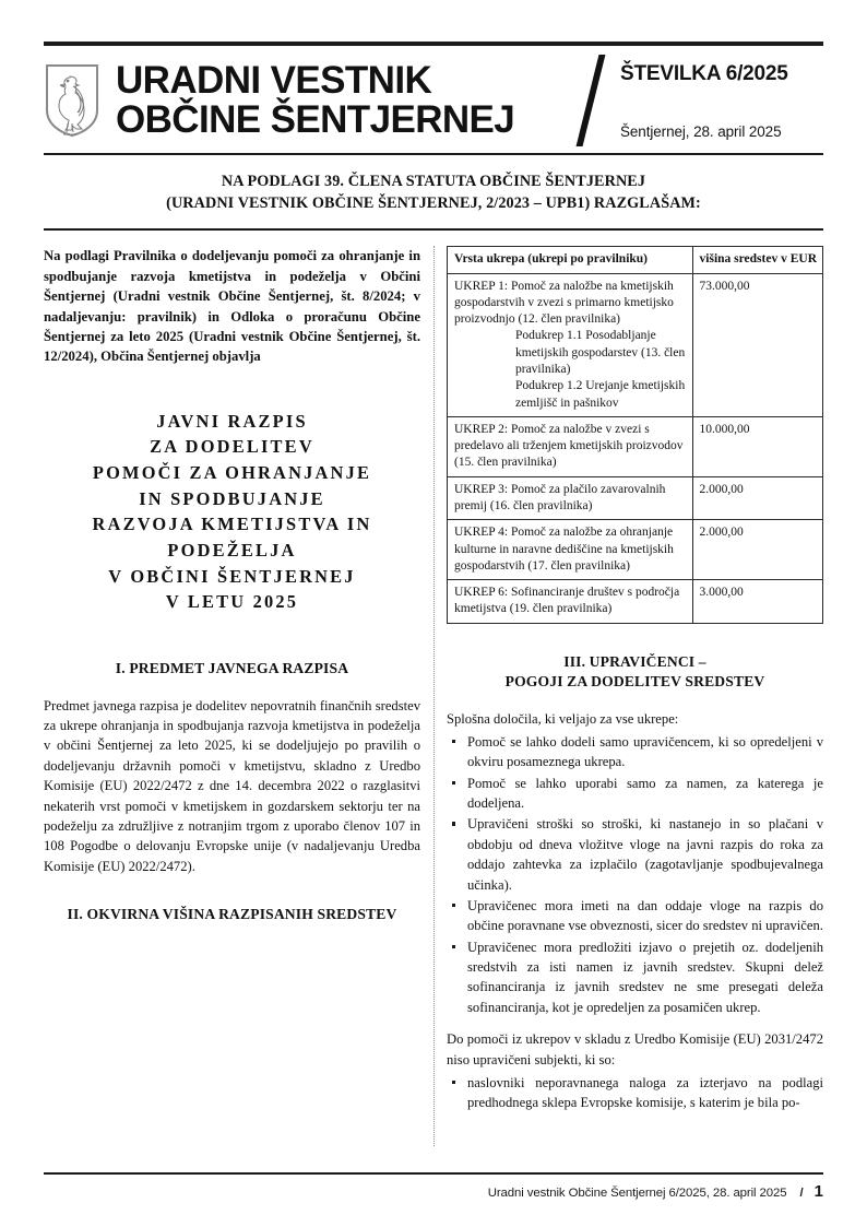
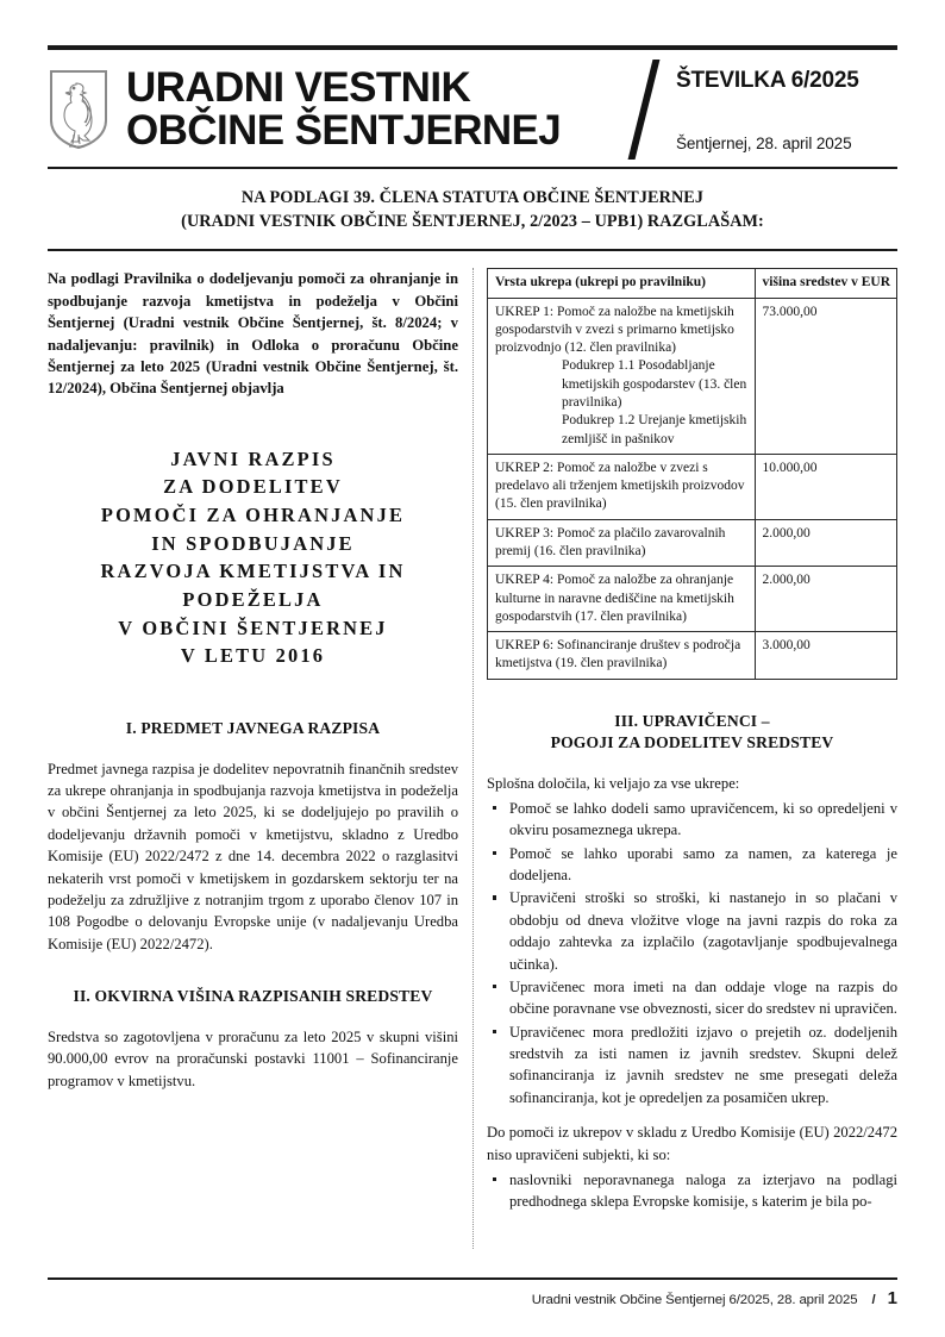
  URADNI VESTNIK
  OBČINE ŠENTJERNEJ
  ŠTEVILKA 6/2025
  Šentjernej, 28. april 2025
  NA PODLAGI 39. ČLENA STATUTA OBČINE ŠENTJERNEJ
  (URADNI VESTNIK OBČINE ŠENTJERNEJ, 2/2023 – UPB1) RAZGLAŠAM:
  Na podlagi Pravilnika o dodeljevanju pomoči za ohranjanje in spodbujanje razvoja kmetijstva in podeželja v Občini Šentjernej (Uradni vestnik Občine Šentjernej, št. 8/2024; v nadaljevanju: pravilnik) in Odloka o proračunu Občine Šentjernej za leto 2025 (Uradni vestnik Občine Šentjernej, št. 12/2024), Občina Šentjernej objavlja
  JAVNI RAZPIS
  ZA DODELITEV
  POMOČI ZA OHRANJANJE
  IN SPODBUJANJE
  RAZVOJA KMETIJSTVA IN
  PODEŽELJA
  V OBČINI ŠENTJERNEJ
- V LETU 2025
+ V LETU 2016
  I. PREDMET JAVNEGA RAZPISA
  Predmet javnega razpisa je dodelitev nepovratnih finančnih sredstev za ukrepe ohranjanja in spodbujanja razvoja kmetijstva in podeželja v občini Šentjernej za leto 2025, ki se dodeljujejo po pravilih o dodeljevanju državnih pomoči v kmetijstvu, skladno z Uredbo Komisije (EU) 2022/2472 z dne 14. decembra 2022 o razglasitvi nekaterih vrst pomoči v kmetijskem in gozdarskem sektorju ter na podeželju za združljive z notranjim trgom z uporabo členov 107 in 108 Pogodbe o delovanju Evropske unije (v nadaljevanju Uredba Komisije (EU) 2022/2472).
  II. OKVIRNA VIŠINA RAZPISANIH SREDSTEV
+ Sredstva so zagotovljena v proračunu za leto 2025 v skupni višini 90.000,00 evrov na proračunski postavki 11001 – Sofinanciranje programov v kmetijstvu.
  Vrsta ukrepa (ukrepi po pravilniku)	višina sredstev v EUR
  UKREP 1: Pomoč za naložbe na kmetijskih gospodarstvih v zvezi s primarno kmetijsko proizvodnjo (12. člen pravilnika) Podukrep 1.1 Posodabljanje kmetijskih gospodarstev (13. člen pravilnika) Podukrep 1.2 Urejanje kmetijskih zemljišč in pašnikov	73.000,00
  UKREP 2: Pomoč za naložbe v zvezi s predelavo ali trženjem kmetijskih proizvodov (15. člen pravilnika)	10.000,00
  UKREP 3: Pomoč za plačilo zavarovalnih premij (16. člen pravilnika)	2.000,00
  UKREP 4: Pomoč za naložbe za ohranjanje kulturne in naravne dediščine na kmetijskih gospodarstvih (17. člen pravilnika)	2.000,00
  UKREP 6: Sofinanciranje društev s področja kmetijstva (19. člen pravilnika)	3.000,00
  III. UPRAVIČENCI –
  POGOJI ZA DODELITEV SREDSTEV
  Splošna določila, ki veljajo za vse ukrepe:
  Pomoč se lahko dodeli samo upravičencem, ki so opredeljeni v okviru posameznega ukrepa.
  Pomoč se lahko uporabi samo za namen, za katerega je dodeljena.
  Upravičeni stroški so stroški, ki nastanejo in so plačani v obdobju od dneva vložitve vloge na javni razpis do roka za oddajo zahtevka za izplačilo (zagotavljanje spodbujevalnega učinka).
  Upravičenec mora imeti na dan oddaje vloge na razpis do občine poravnane vse obveznosti, sicer do sredstev ni upravičen.
  Upravičenec mora predložiti izjavo o prejetih oz. dodeljenih sredstvih za isti namen iz javnih sredstev. Skupni delež sofinanciranja iz javnih sredstev ne sme presegati deleža sofinanciranja, kot je opredeljen za posamičen ukrep.
- Do pomoči iz ukrepov v skladu z Uredbo Komisije (EU) 2031/2472 niso upravičeni subjekti, ki so:
+ Do pomoči iz ukrepov v skladu z Uredbo Komisije (EU) 2022/2472 niso upravičeni subjekti, ki so:
  naslovniki neporavnanega naloga za izterjavo na podlagi predhodnega sklepa Evropske komisije, s katerim je bila po-
  Uradni vestnik Občine Šentjernej 6/2025, 28. april 2025
  /
  1
